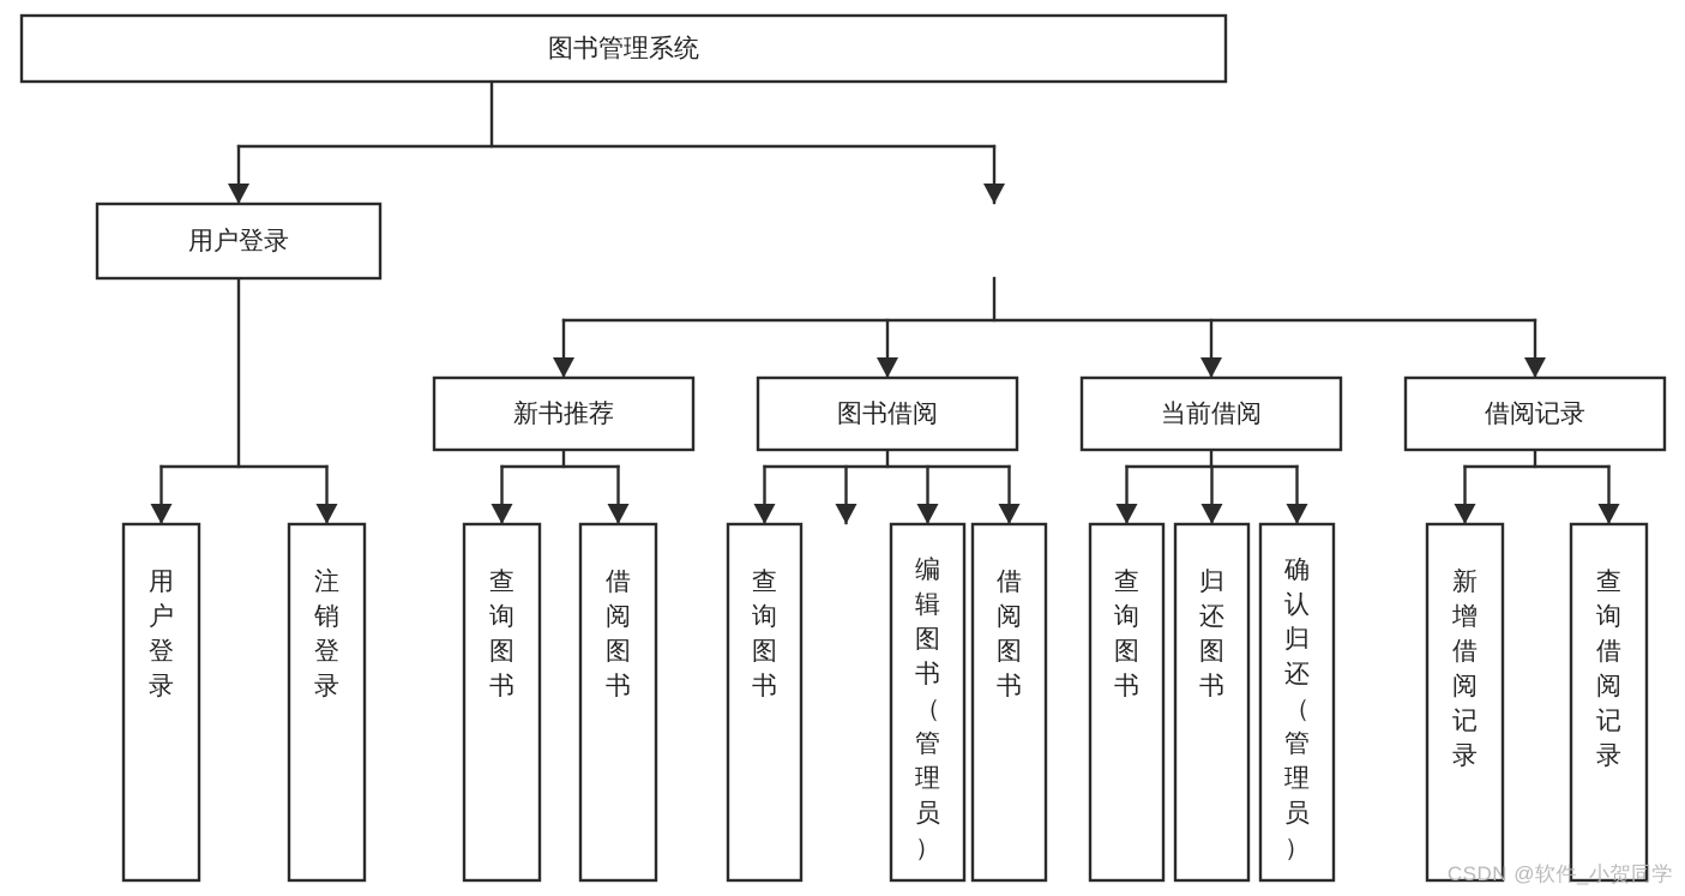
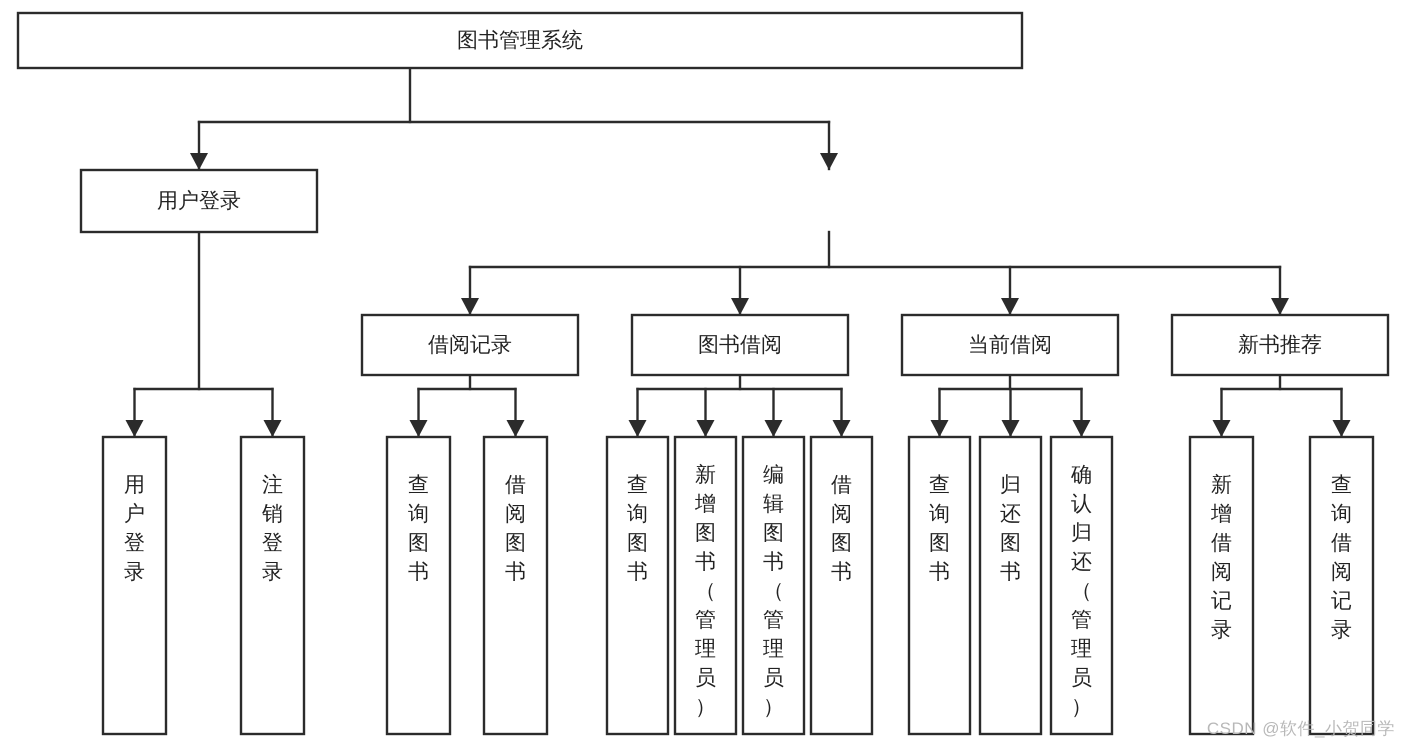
  图书管理系统
  用户登录
- 新书推荐
+ 借阅记录
  图书借阅
  当前借阅
- 借阅记录
+ 新书推荐
  用户登录
  注销登录
  查询图书
  借阅图书
  查询图书
+ 新增图书（管理员）
  编辑图书（管理员）
  借阅图书
  查询图书
  归还图书
  确认归还（管理员）
  新增借阅记录
  查询借阅记录
  CSDN @软件_小贺同学
